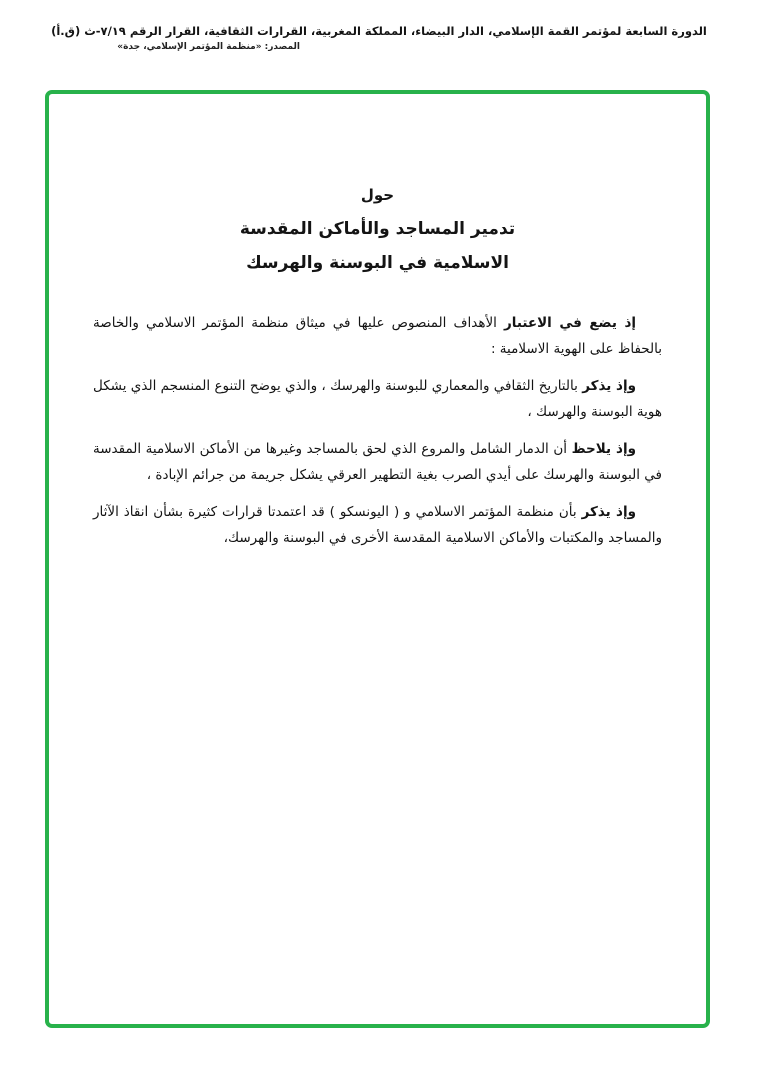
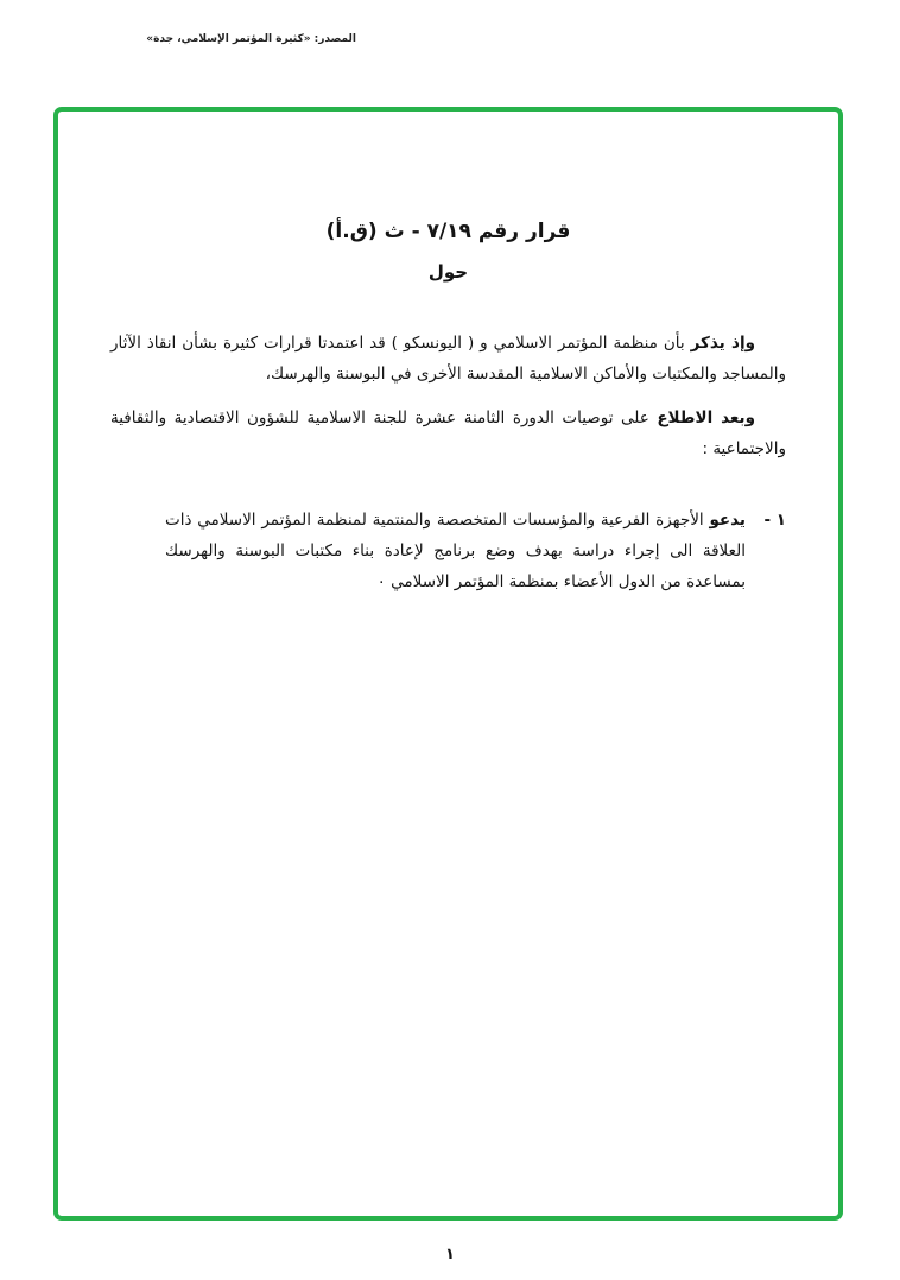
- الدورة السابعة لمؤتمر القمة الإسلامي، الدار البيضاء، المملكة المغربية، القرارات الثقافية، القرار الرقم ٧/١٩-ث (ق.أ)
- المصدر: «منظمة المؤتمر الإسلامي، جدة»
+ المصدر: «كثيرة المؤتمر الإسلامي، جدة»
+ قرار رقم ٧/١٩ - ث (ق.أ)
  حول
- تدمير المساجد والأماكن المقدسة
- الاسلامية في البوسنة والهرسك
- إذ يضع في الاعتبار الأهداف المنصوص عليها في ميثاق منظمة المؤتمر الاسلامي والخاصة بالحفاظ على الهوية الاسلامية :
- وإذ يذكر بالتاريخ الثقافي والمعماري للبوسنة والهرسك ، والذي يوضح التنوع المنسجم الذي يشكل هوية البوسنة والهرسك ،
- وإذ يلاحظ أن الدمار الشامل والمروع الذي لحق بالمساجد وغيرها من الأماكن الاسلامية المقدسة في البوسنة والهرسك على أيدي الصرب بغية التطهير العرقي يشكل جريمة من جرائم الإبادة ،
  وإذ يذكر بأن منظمة المؤتمر الاسلامي و ( اليونسكو ) قد اعتمدتا قرارات كثيرة بشأن انقاذ الآثار والمساجد والمكتبات والأماكن الاسلامية المقدسة الأخرى في البوسنة والهرسك،
+ وبعد الاطلاع على توصيات الدورة الثامنة عشرة للجنة الاسلامية للشؤون الاقتصادية والثقافية والاجتماعية :
+ ١ -
+ يدعو الأجهزة الفرعية والمؤسسات المتخصصة والمنتمية لمنظمة المؤتمر الاسلامي ذات العلاقة الى إجراء دراسة بهدف وضع برنامج لإعادة بناء مكتبات البوسنة والهرسك بمساعدة من الدول الأعضاء بمنظمة المؤتمر الاسلامي ٠
+ ١
